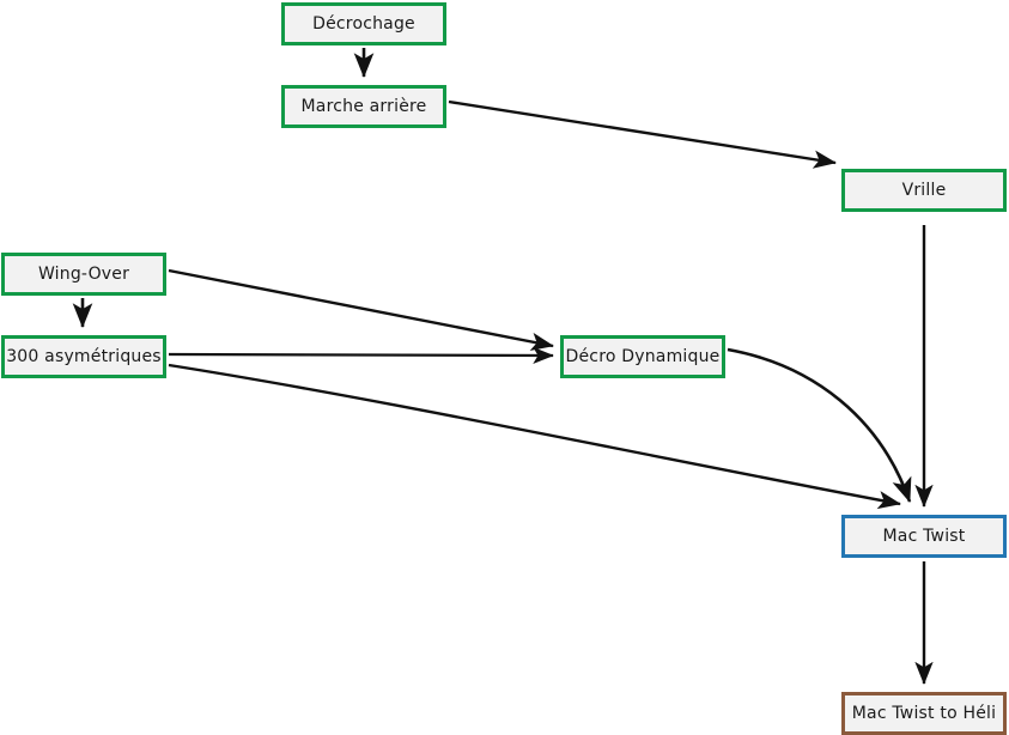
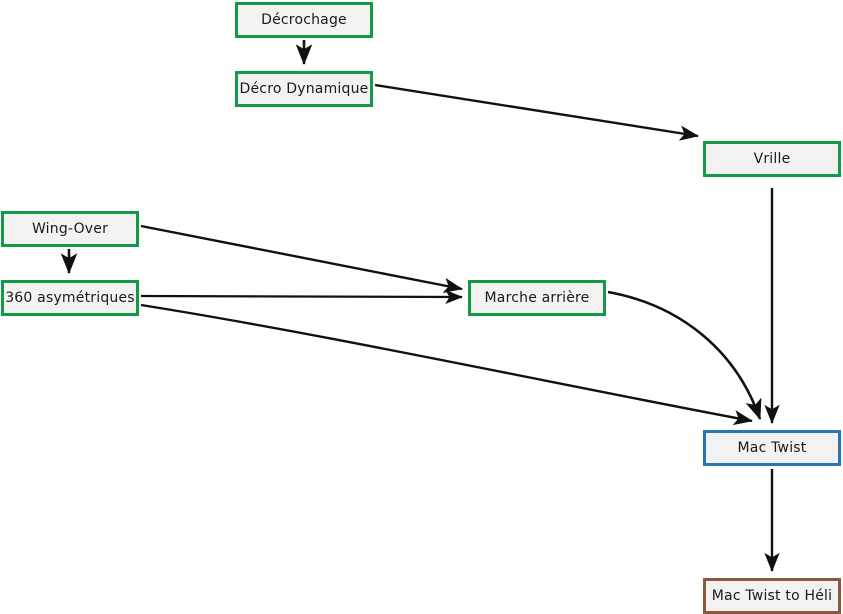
  Décrochage
- Marche arrière
+ Décro Dynamique
  Vrille
  Wing-Over
- 300 asymétriques
+ 360 asymétriques
- Décro Dynamique
+ Marche arrière
  Mac Twist
  Mac Twist to Héli
